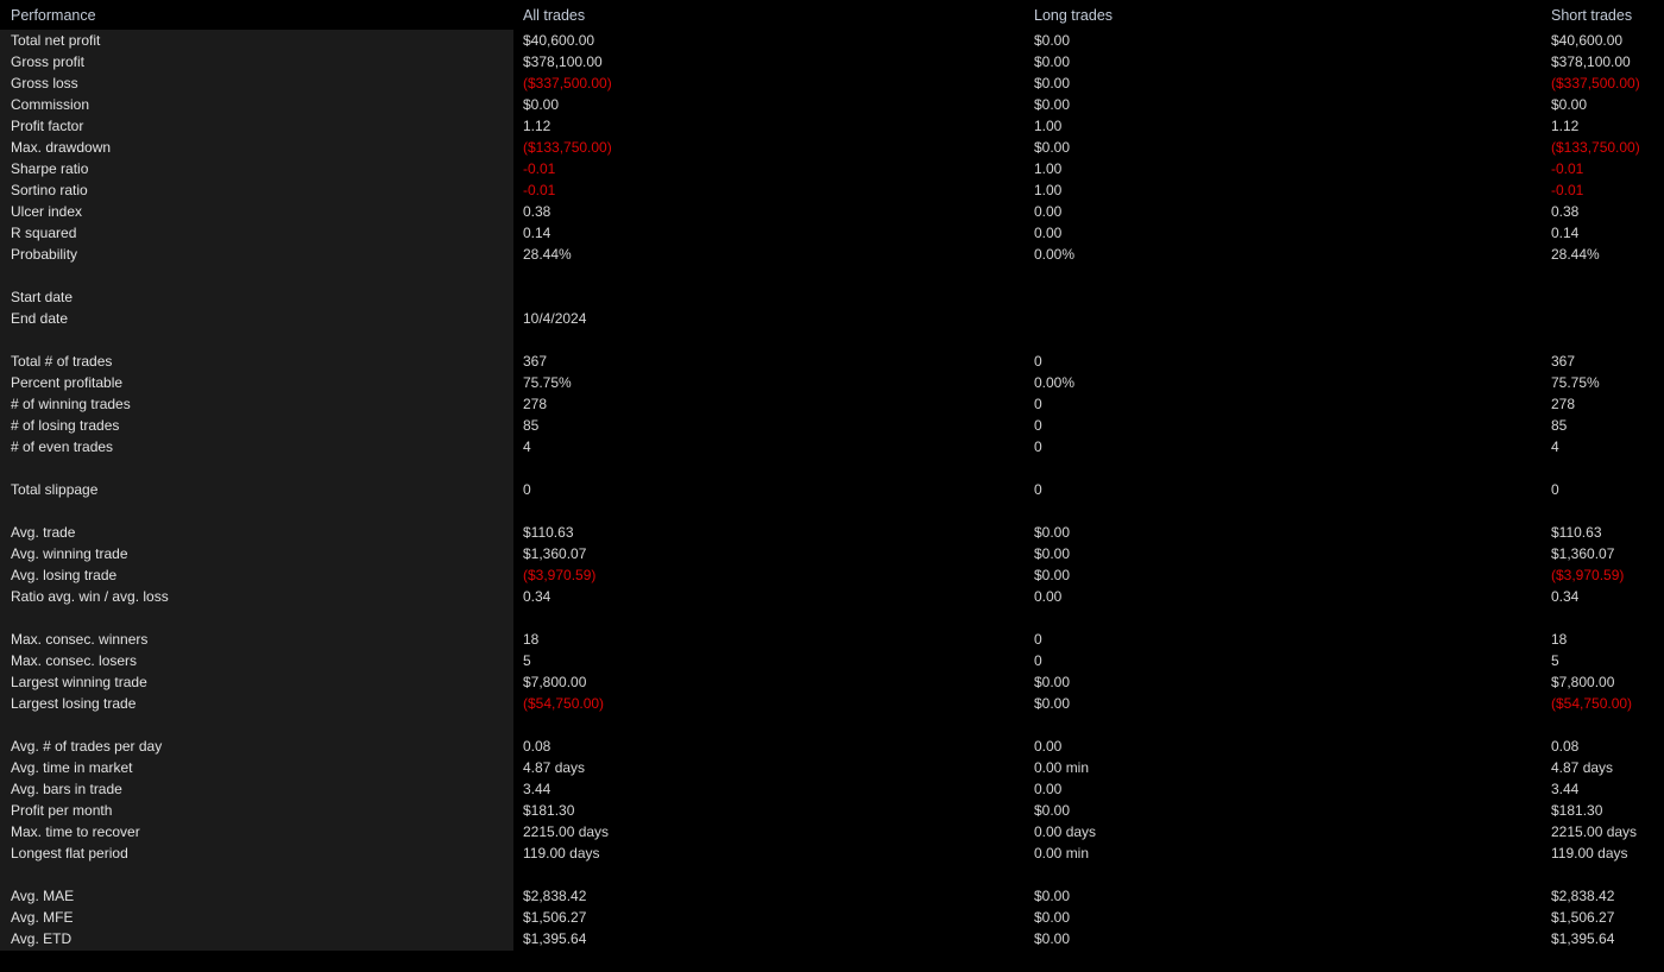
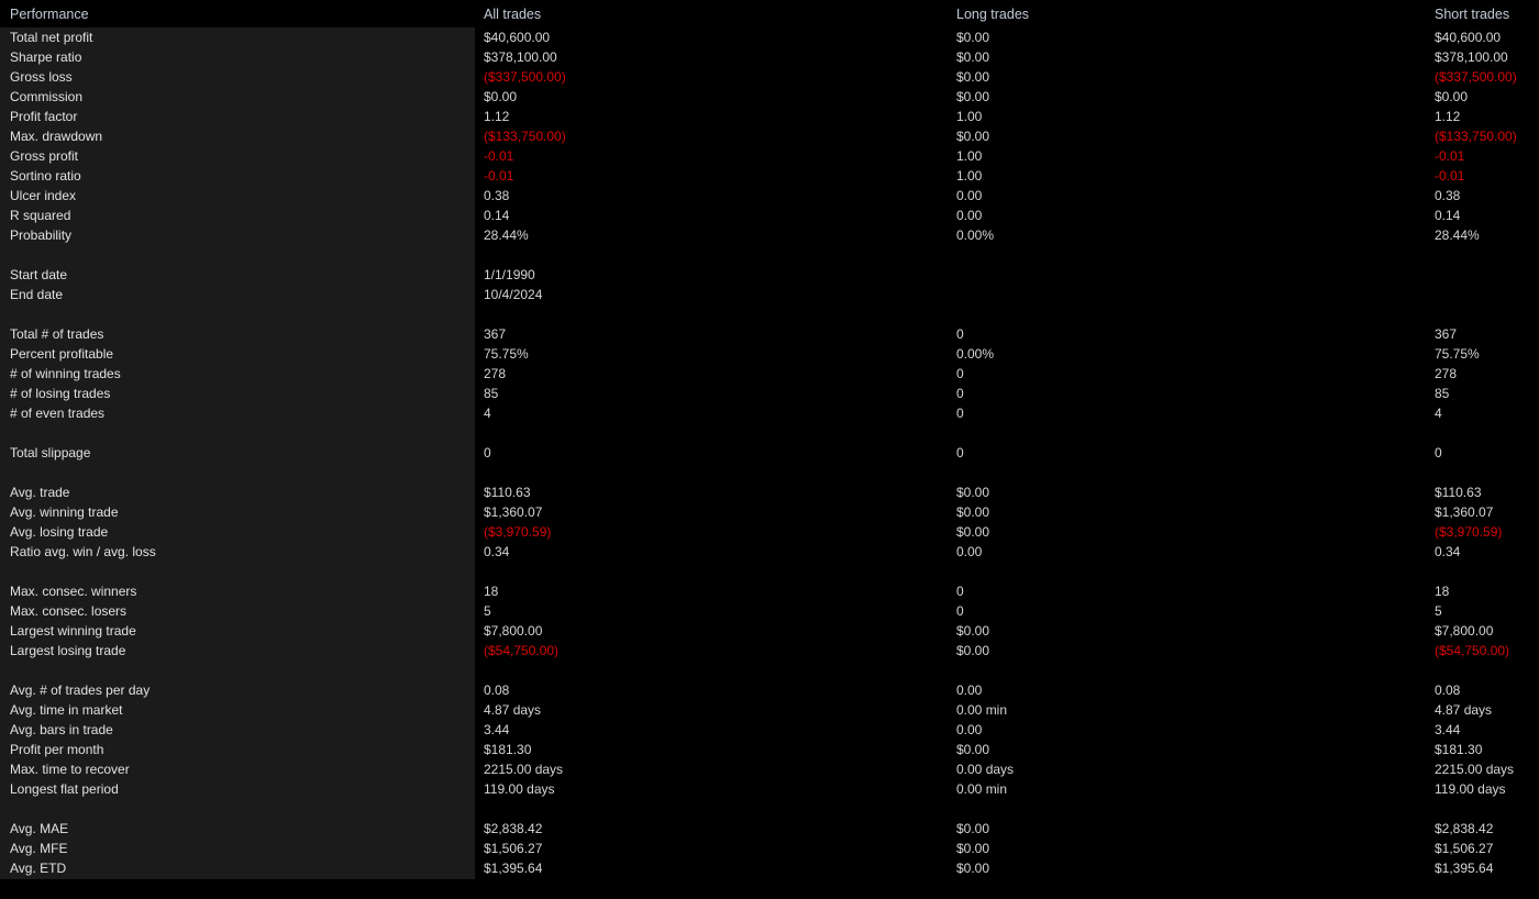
  Performance
  All trades
  Long trades
  Short trades
  Total net profit
  $40,600.00
  $0.00
  $40,600.00
- Gross profit
+ Sharpe ratio
  $378,100.00
  $0.00
  $378,100.00
  Gross loss
  ($337,500.00)
  $0.00
  ($337,500.00)
  Commission
  $0.00
  $0.00
  $0.00
  Profit factor
  1.12
  1.00
  1.12
  Max. drawdown
  ($133,750.00)
  $0.00
  ($133,750.00)
- Sharpe ratio
+ Gross profit
  -0.01
  1.00
  -0.01
  Sortino ratio
  -0.01
  1.00
  -0.01
  Ulcer index
  0.38
  0.00
  0.38
  R squared
  0.14
  0.00
  0.14
  Probability
  28.44%
  0.00%
  28.44%
  Start date
+ 1/1/1990
  End date
  10/4/2024
  Total # of trades
  367
  0
  367
  Percent profitable
  75.75%
  0.00%
  75.75%
  # of winning trades
  278
  0
  278
  # of losing trades
  85
  0
  85
  # of even trades
  4
  0
  4
  Total slippage
  0
  0
  0
  Avg. trade
  $110.63
  $0.00
  $110.63
  Avg. winning trade
  $1,360.07
  $0.00
  $1,360.07
  Avg. losing trade
  ($3,970.59)
  $0.00
  ($3,970.59)
  Ratio avg. win / avg. loss
  0.34
  0.00
  0.34
  Max. consec. winners
  18
  0
  18
  Max. consec. losers
  5
  0
  5
  Largest winning trade
  $7,800.00
  $0.00
  $7,800.00
  Largest losing trade
  ($54,750.00)
  $0.00
  ($54,750.00)
  Avg. # of trades per day
  0.08
  0.00
  0.08
  Avg. time in market
  4.87 days
  0.00 min
  4.87 days
  Avg. bars in trade
  3.44
  0.00
  3.44
  Profit per month
  $181.30
  $0.00
  $181.30
  Max. time to recover
  2215.00 days
  0.00 days
  2215.00 days
  Longest flat period
  119.00 days
  0.00 min
  119.00 days
  Avg. MAE
  $2,838.42
  $0.00
  $2,838.42
  Avg. MFE
  $1,506.27
  $0.00
  $1,506.27
  Avg. ETD
  $1,395.64
  $0.00
  $1,395.64
